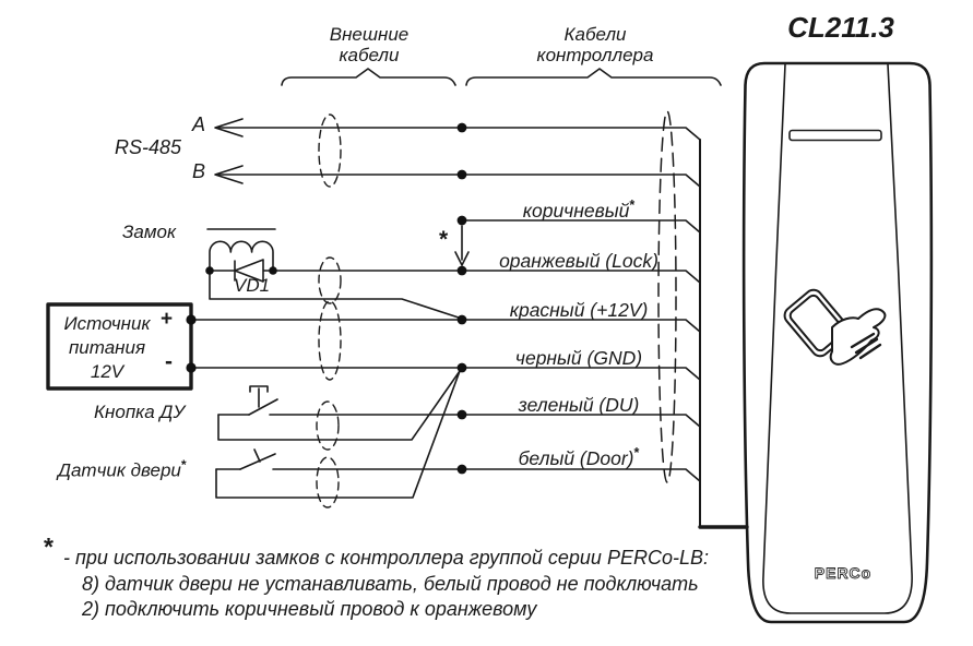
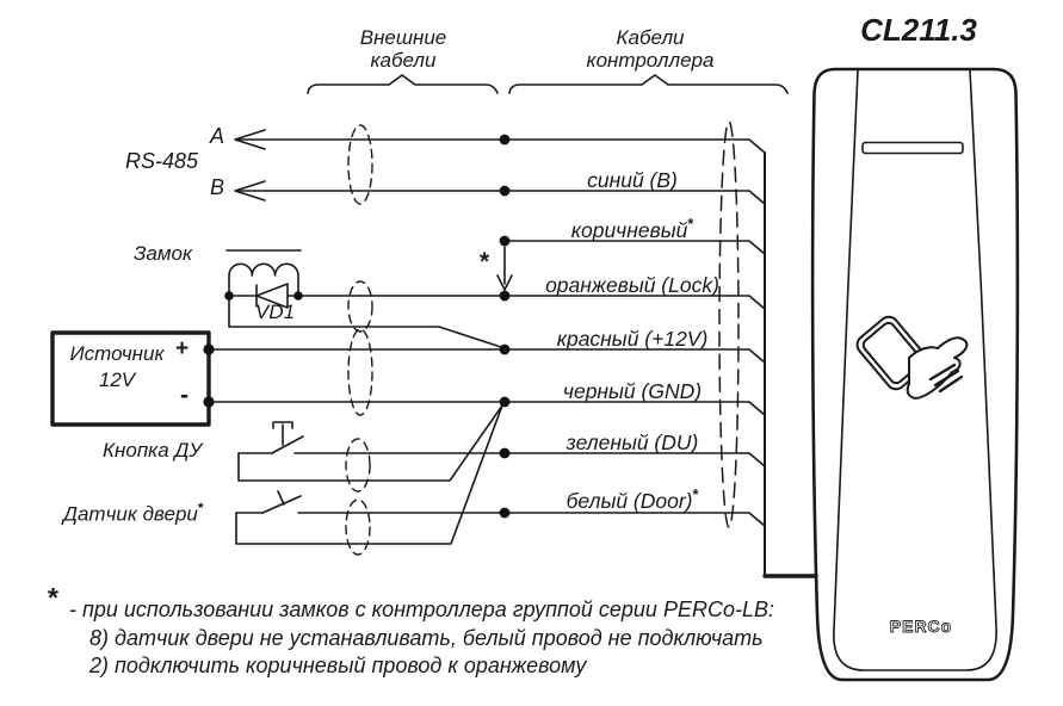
  PERCo
  Внешние
  кабели
  Кабели
  контроллера
  CL211.3
  RS-485
  A
  B
  Замок
  VD1
  Источник
- питания
  12V
  +
  -
  Кнопка ДУ
  Датчик двери*
  *
+ синий (B)
  коричневый*
  оранжевый (Lock)
  красный (+12V)
  черный (GND)
  зеленый (DU)
  белый (Door)*
  *
  - при использовании замков с контроллера группой серии PERCo-LB:
  8) датчик двери не устанавливать, белый провод не подключать
  2) подключить коричневый провод к оранжевому
